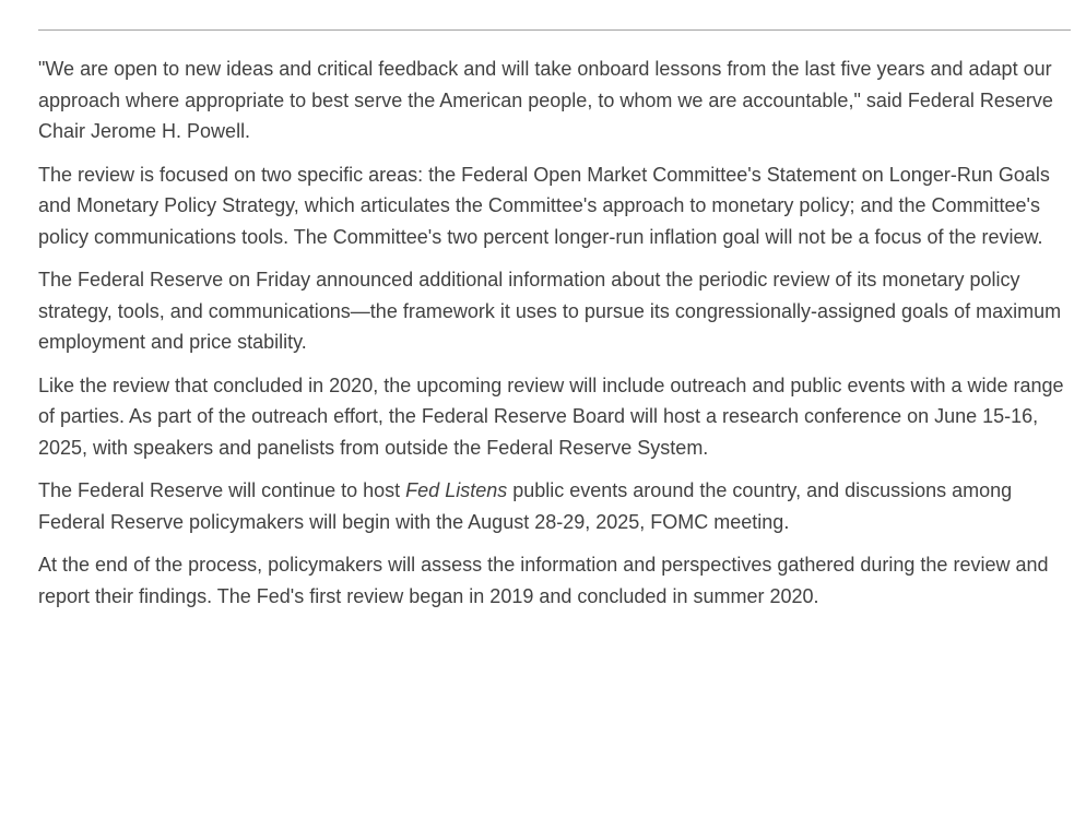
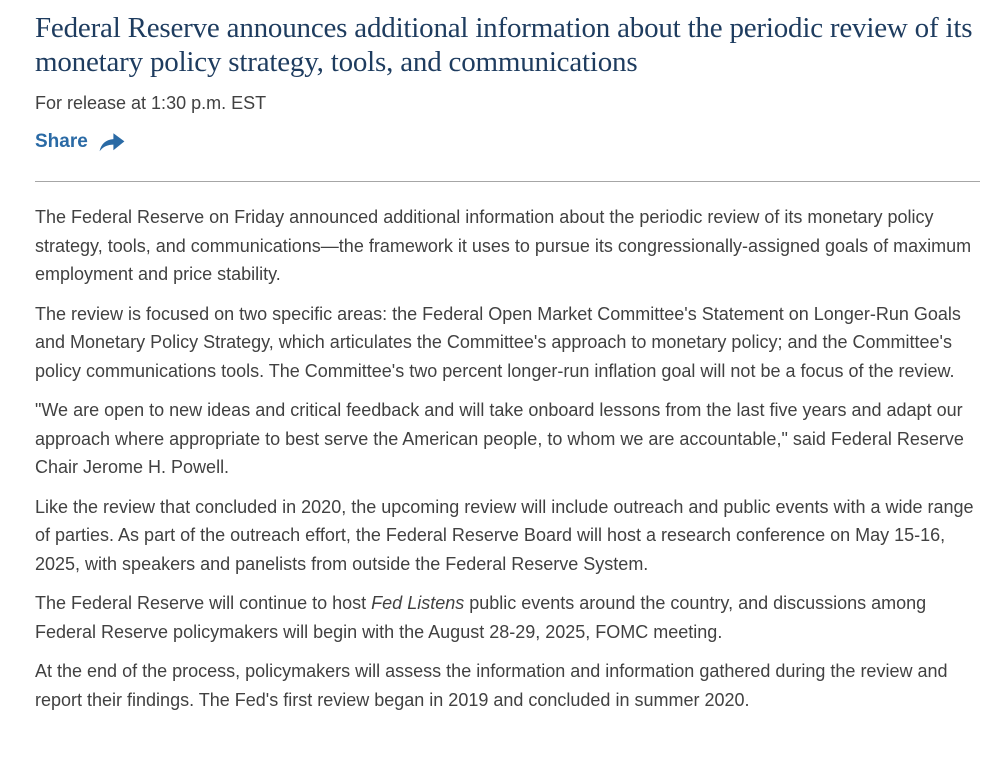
+ Federal Reserve announces additional information about the periodic review of its monetary policy strategy, tools, and communications
+ For release at 1:30 p.m. EST
+ Share
- "We are open to new ideas and critical feedback and will take onboard lessons from the last five years and adapt our approach where appropriate to best serve the American people, to whom we are accountable," said Federal Reserve Chair Jerome H. Powell.
+ The Federal Reserve on Friday announced additional information about the periodic review of its monetary policy strategy, tools, and communications—the framework it uses to pursue its congressionally-assigned goals of maximum employment and price stability.
  The review is focused on two specific areas: the Federal Open Market Committee's Statement on Longer-Run Goals and Monetary Policy Strategy, which articulates the Committee's approach to monetary policy; and the Committee's policy communications tools. The Committee's two percent longer-run inflation goal will not be a focus of the review.
- The Federal Reserve on Friday announced additional information about the periodic review of its monetary policy strategy, tools, and communications—the framework it uses to pursue its congressionally-assigned goals of maximum employment and price stability.
+ "We are open to new ideas and critical feedback and will take onboard lessons from the last five years and adapt our approach where appropriate to best serve the American people, to whom we are accountable," said Federal Reserve Chair Jerome H. Powell.
- Like the review that concluded in 2020, the upcoming review will include outreach and public events with a wide range of parties. As part of the outreach effort, the Federal Reserve Board will host a research conference on June 15-16, 2025, with speakers and panelists from outside the Federal Reserve System.
+ Like the review that concluded in 2020, the upcoming review will include outreach and public events with a wide range of parties. As part of the outreach effort, the Federal Reserve Board will host a research conference on May 15-16, 2025, with speakers and panelists from outside the Federal Reserve System.
  The Federal Reserve will continue to host Fed Listens public events around the country, and discussions among Federal Reserve policymakers will begin with the August 28-29, 2025, FOMC meeting.
- At the end of the process, policymakers will assess the information and perspectives gathered during the review and report their findings. The Fed's first review began in 2019 and concluded in summer 2020.
+ At the end of the process, policymakers will assess the information and information gathered during the review and report their findings. The Fed's first review began in 2019 and concluded in summer 2020.
